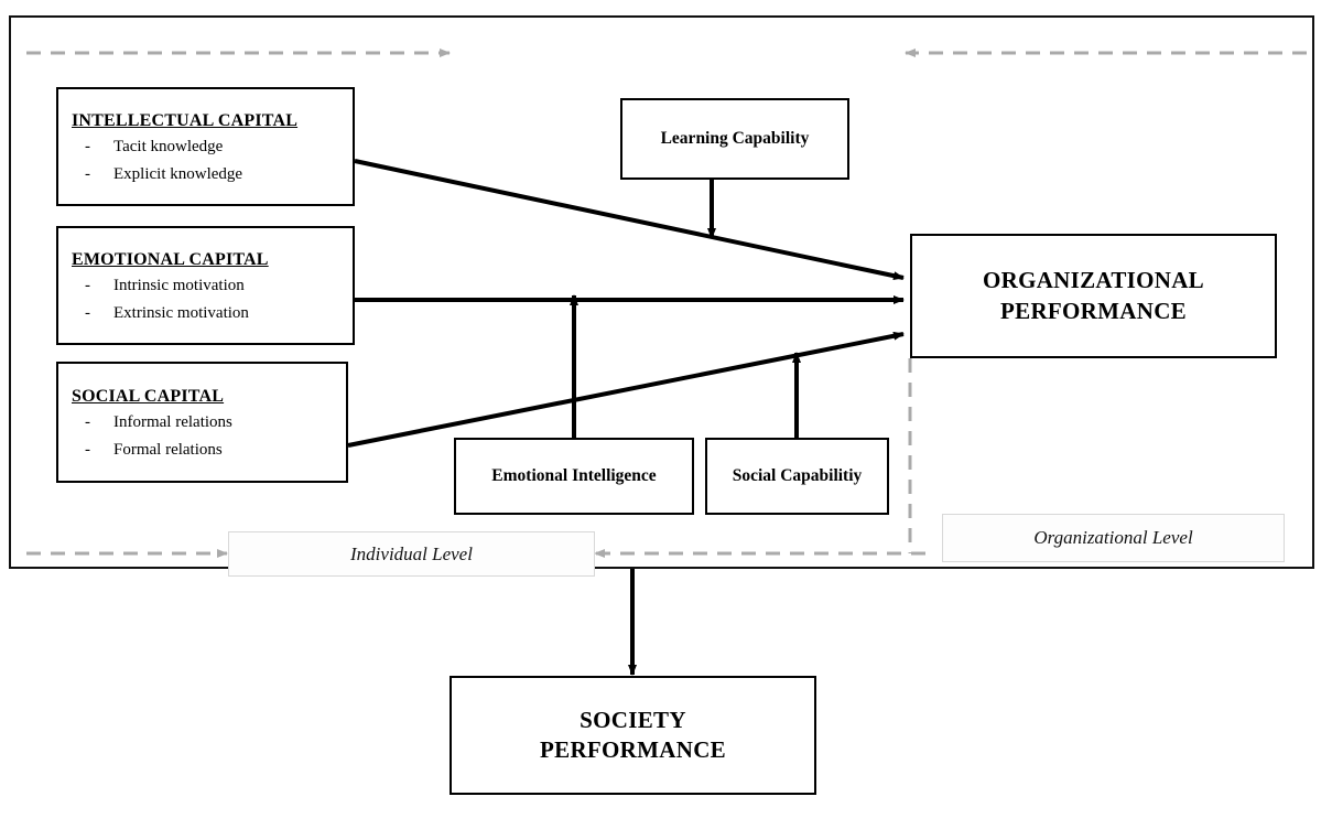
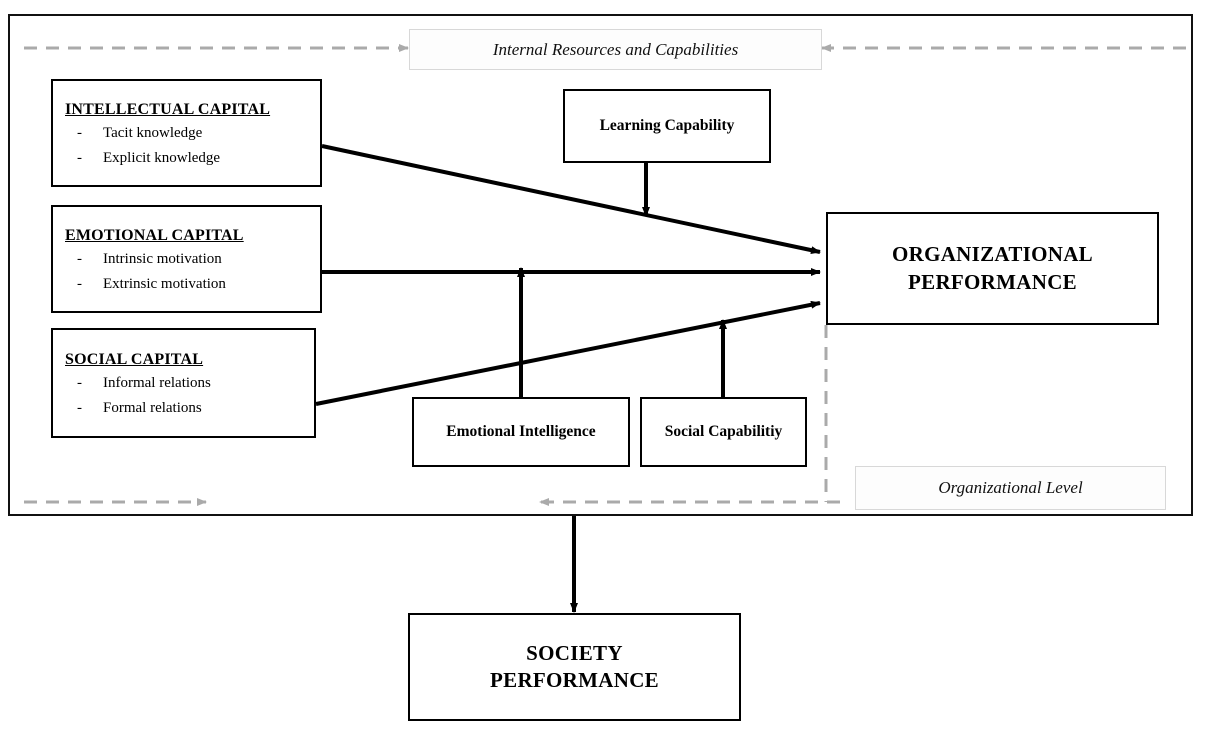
+ Internal Resources and Capabilities
  INTELLECTUAL CAPITAL
  -
  Tacit knowledge
  -
  Explicit knowledge
  EMOTIONAL CAPITAL
  -
  Intrinsic motivation
  -
  Extrinsic motivation
  SOCIAL CAPITAL
  -
  Informal relations
  -
  Formal relations
  Learning Capability
  Emotional Intelligence
  Social Capabilitiy
  ORGANIZATIONAL
  PERFORMANCE
  Organizational Level
- Individual Level
  SOCIETY
  PERFORMANCE
